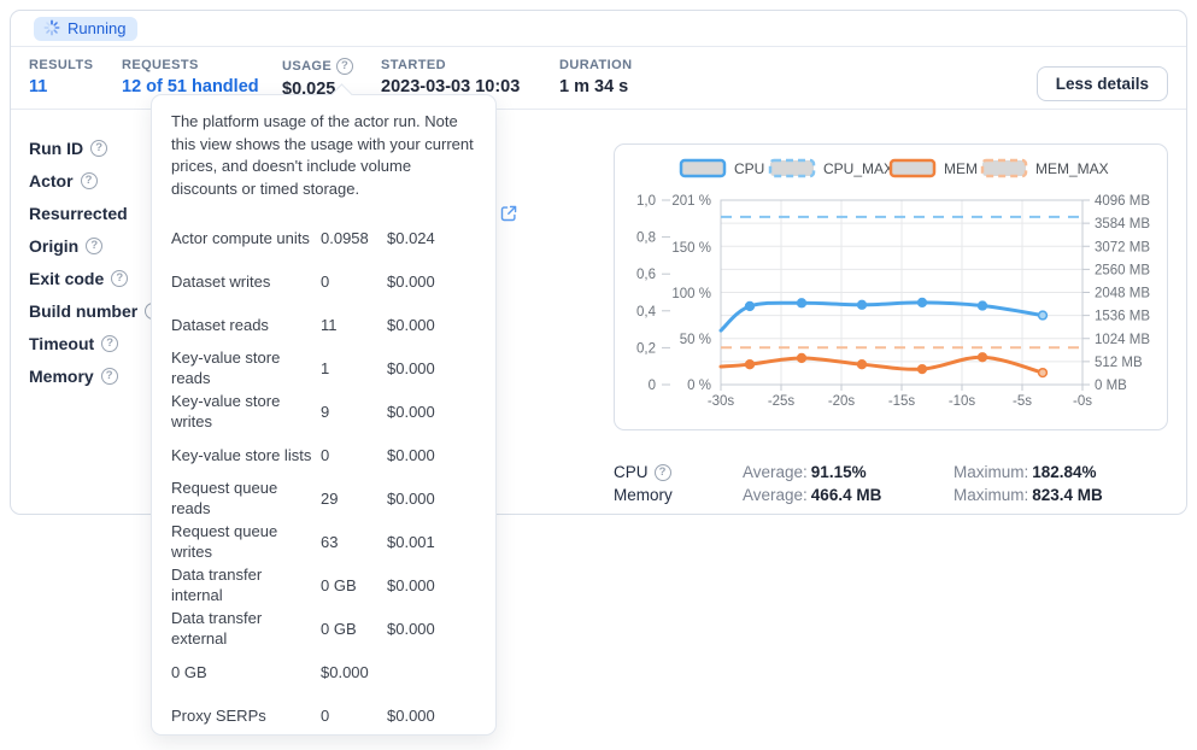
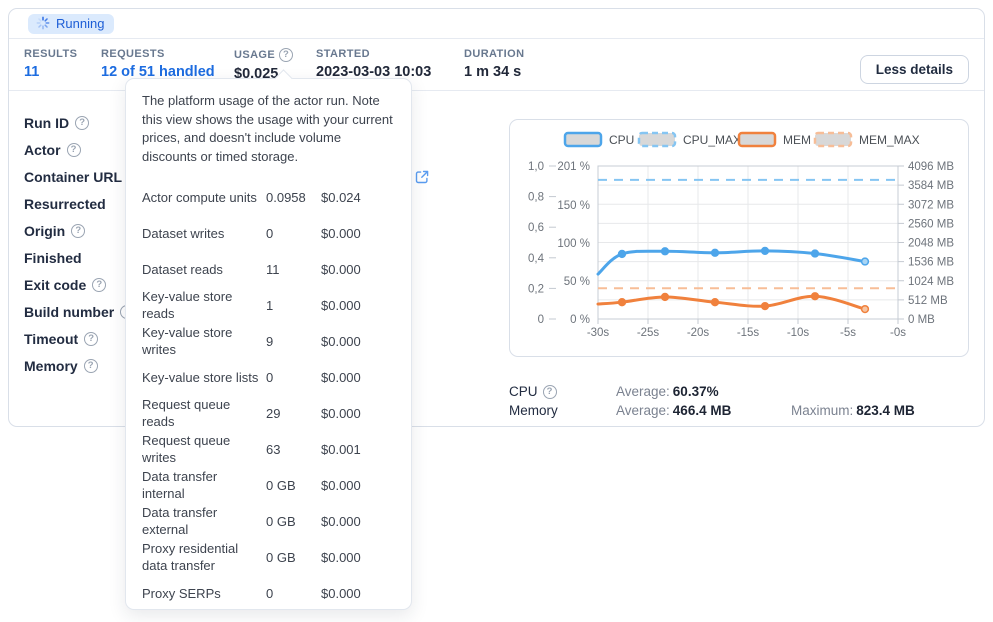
  Running
  Less details
  RESULTS
  11
  REQUESTS
  12 of 51 handled
  USAGE
  ?
  $0.025
  STARTED
  2023-03-03 10:03
  DURATION
  1 m 34 s
  Run ID
  ?
  Actor
  ?
+ Container URL
  Resurrected
  Origin
  ?
+ Finished
  Exit code
  ?
  Build number
  Timeout
  ?
  Memory
  ?
  1,0
  0,8
  0,6
  0,4
  0,2
  0
  201 %
  150 %
  100 %
  50 %
  0 %
  4096 MB
  3584 MB
  3072 MB
  2560 MB
  2048 MB
  1536 MB
  1024 MB
  512 MB
  0 MB
  -30s
  -25s
  -20s
  -15s
  -10s
  -5s
  -0s
  CPU
  CPU_MAX
  MEM
  MEM_MAX
  CPU
  ?
- Average: 91.15%
+ Average: 60.37%
- Maximum: 182.84%
  Memory
  Average: 466.4 MB
  Maximum: 823.4 MB
  The platform usage of the actor run. Note this view shows the usage with your current prices, and doesn't include volume discounts or timed storage.
  Actor compute units
  0.0958
  $0.024
  Dataset writes
  0
  $0.000
  Dataset reads
  11
  $0.000
  Key-value store
  reads
  1
  $0.000
  Key-value store
  writes
  9
  $0.000
  Key-value store lists
  0
  $0.000
  Request queue reads
  29
  $0.000
  Request queue
  writes
  63
  $0.001
  Data transfer
  internal
  0 GB
  $0.000
  Data transfer
  external
  0 GB
  $0.000
+ Proxy residential
+ data transfer
  0 GB
  $0.000
  Proxy SERPs
  0
  $0.000
